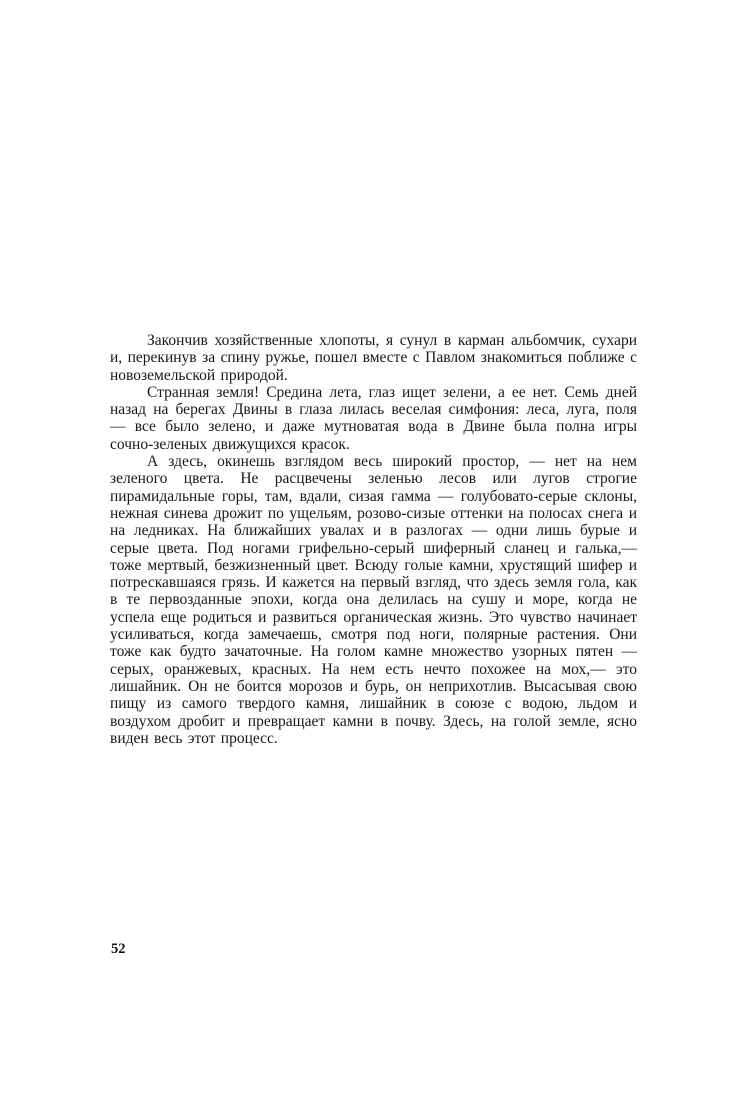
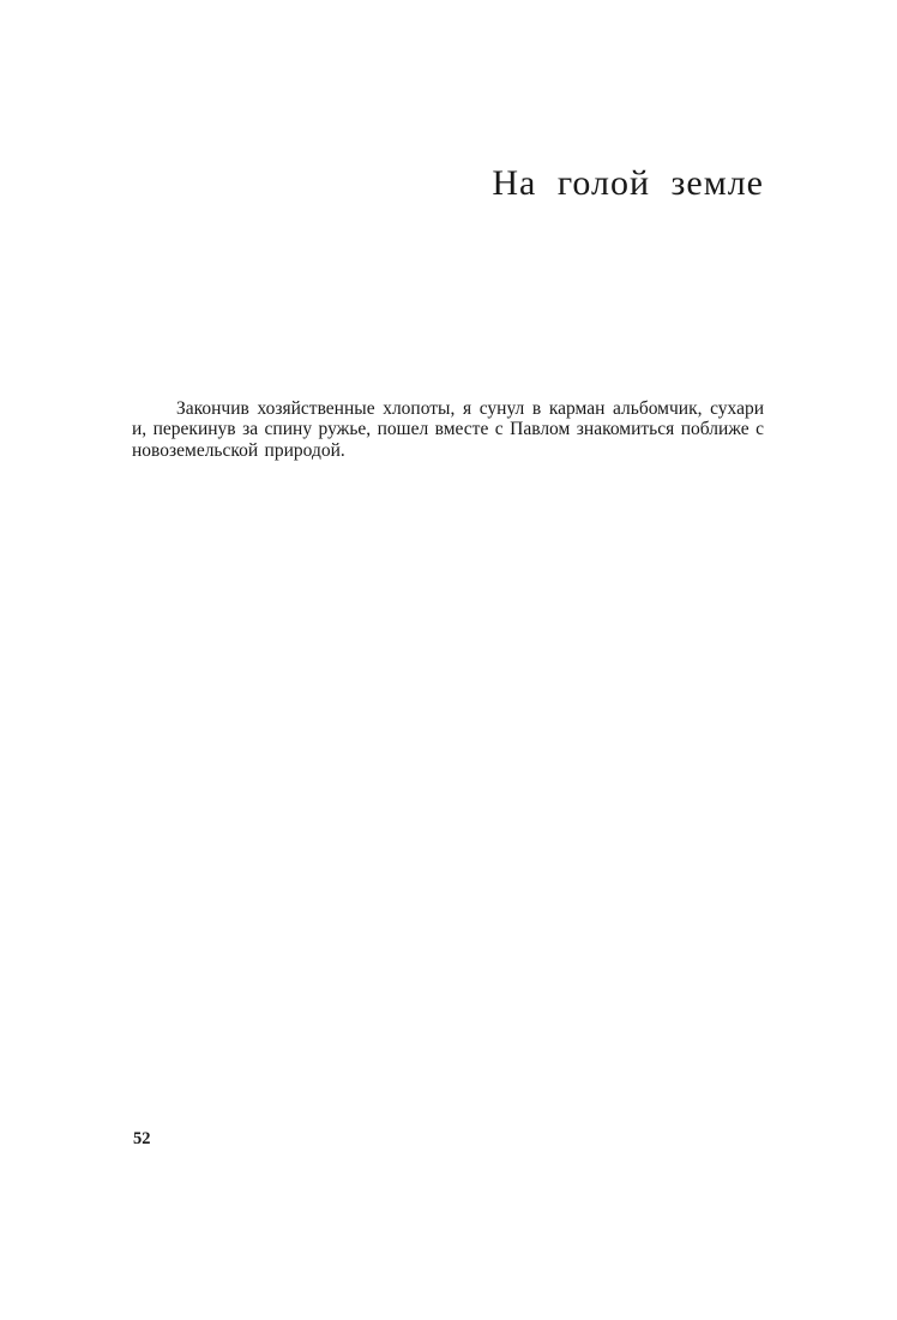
+ На голой земле
  Закончив хозяйственные хлопоты, я сунул в карман альбомчик, сухари и, перекинув за спину ружье, пошел вместе с Павлом знакомиться поближе с новоземельской природой.
- Странная земля! Средина лета, глаз ищет зелени, а ее нет. Семь дней назад на берегах Двины в глаза лилась веселая симфония: леса, луга, поля — все было зелено, и даже мутноватая вода в Двине была полна игры сочно-зеленых движущихся красок.
- А здесь, окинешь взглядом весь широкий простор, — нет на нем зеленого цвета. Не расцвечены зеленью лесов или лугов строгие пирамидальные горы, там, вдали, сизая гамма — голубовато-серые склоны, нежная синева дрожит по ущельям, розово-сизые оттенки на полосах снега и на ледниках. На ближайших увалах и в разлогах — одни лишь бурые и серые цвета. Под ногами грифельно-серый шиферный сланец и галька,— тоже мертвый, безжизненный цвет. Всюду голые камни, хрустящий шифер и потрескавшаяся грязь. И кажется на первый взгляд, что здесь земля гола, как в те первозданные эпохи, когда она делилась на сушу и море, когда не успела еще родиться и развиться органическая жизнь. Это чувство начинает усиливаться, когда замечаешь, смотря под ноги, полярные растения. Они тоже как будто зачаточные. На голом камне множество узорных пятен — серых, оранжевых, красных. На нем есть нечто похожее на мох,— это лишайник. Он не боится морозов и бурь, он неприхотлив. Высасывая свою пищу из самого твердого камня, лишайник в союзе с водою, льдом и воздухом дробит и превращает камни в почву. Здесь, на голой земле, ясно виден весь этот процесс.
  52
